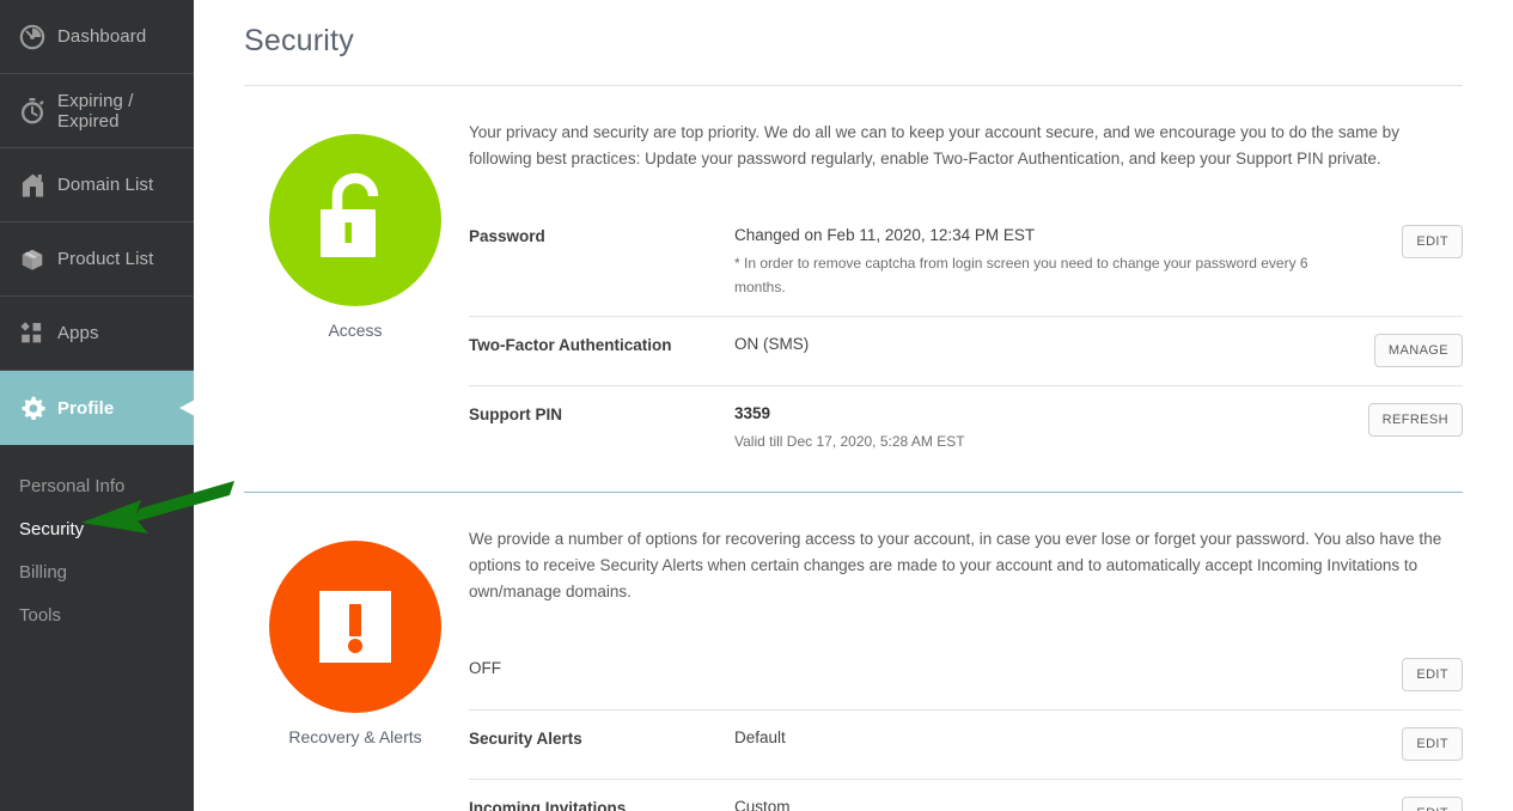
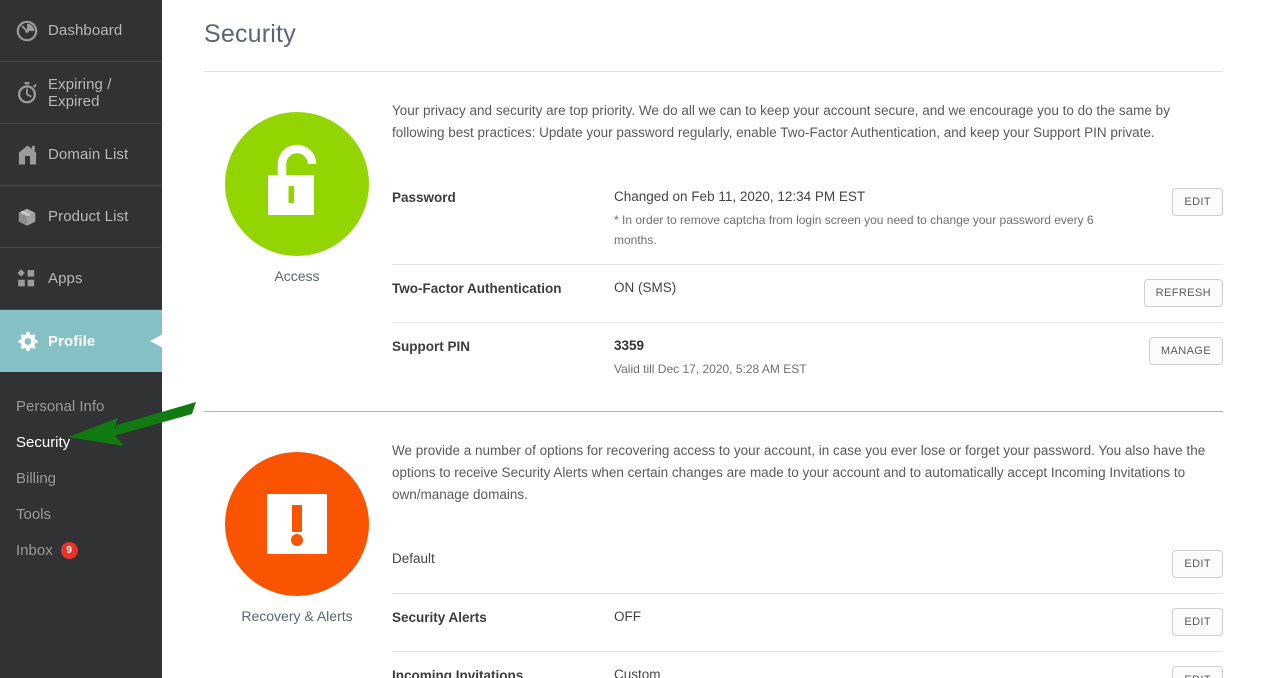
  Dashboard
  Expiring / Expired
  Domain List
  Product List
  Apps
  Profile
  Personal Info
  Security
  Billing
  Tools
+ Inbox
+ 9
  Security
  Access
  Your privacy and security are top priority. We do all we can to keep your account secure, and we encourage you to do the same by following best practices: Update your password regularly, enable Two-Factor Authentication, and keep your Support PIN private.
  Password
  Changed on Feb 11, 2020, 12:34 PM EST
  * In order to remove captcha from login screen you need to change your password every 6 months.
  EDIT
  Two-Factor Authentication
  ON (SMS)
- MANAGE
+ REFRESH
  Support PIN
  3359
  Valid till Dec 17, 2020, 5:28 AM EST
- REFRESH
+ MANAGE
  Recovery & Alerts
  We provide a number of options for recovering access to your account, in case you ever lose or forget your password. You also have the options to receive Security Alerts when certain changes are made to your account and to automatically accept Incoming Invitations to own/manage domains.
- OFF
+ Default
  EDIT
  Security Alerts
- Default
+ OFF
  EDIT
  Incoming Invitations
  Custom
